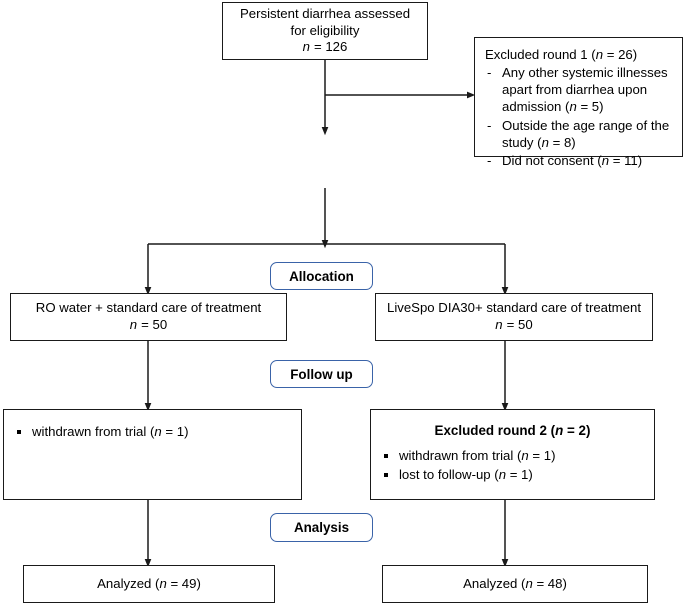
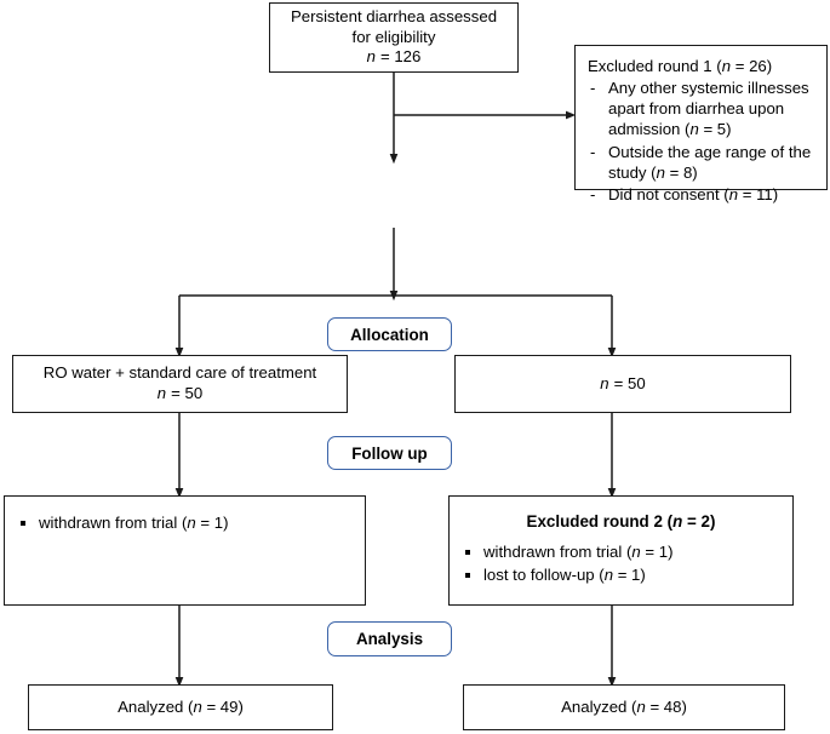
  Persistent diarrhea assessed
  for eligibility
  n = 126
  Excluded round 1 (n = 26)
  -
  Any other systemic illnesses apart from diarrhea upon admission (n = 5)
  -
  Outside the age range of the study (n = 8)
  -
  Did not consent (n = 11)
  Allocation
  RO water + standard care of treatment
  n = 50
- LiveSpo DIA30+ standard care of treatment
  n = 50
  Follow up
  withdrawn from trial (n = 1)
  Excluded round 2 (n = 2)
  withdrawn from trial (n = 1)
  lost to follow-up (n = 1)
  Analysis
  Analyzed (n = 49)
  Analyzed (n = 48)
